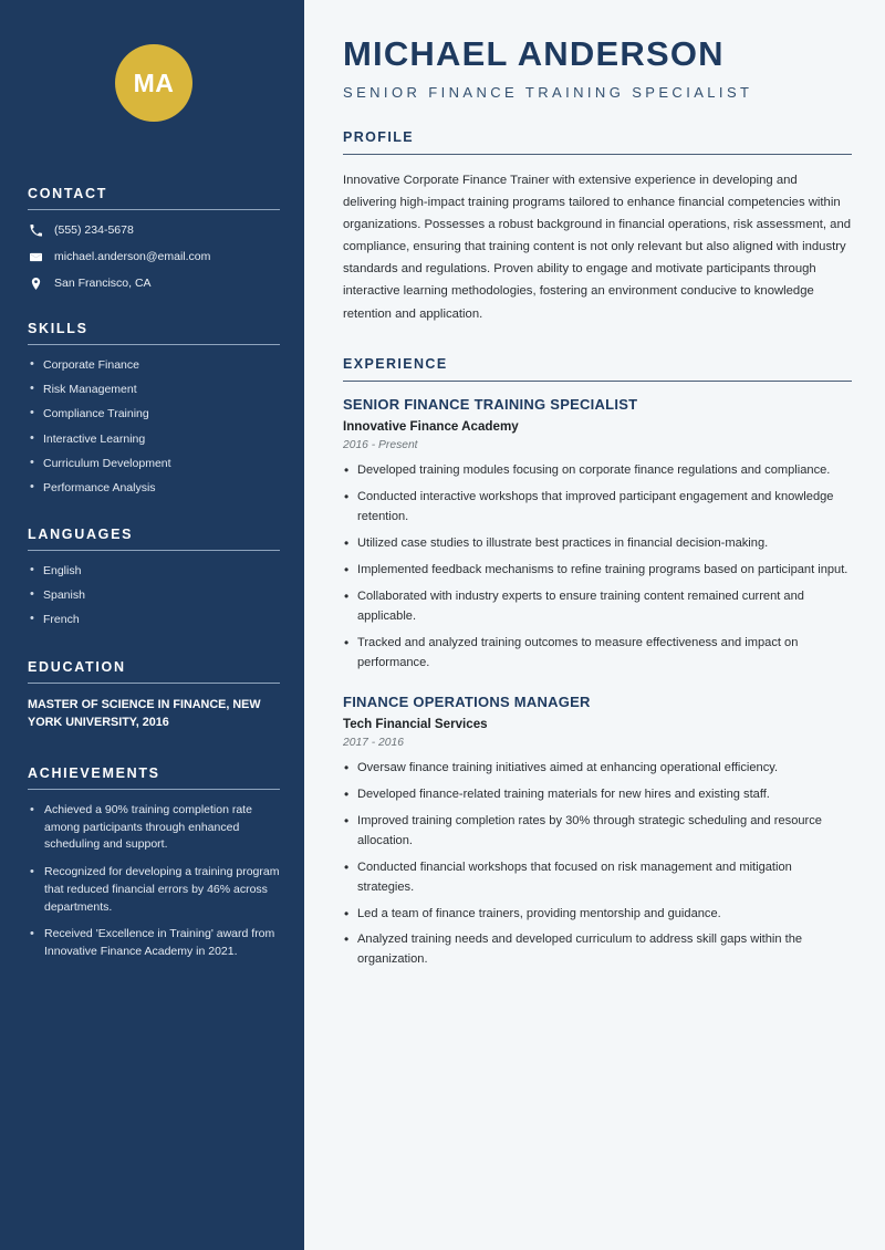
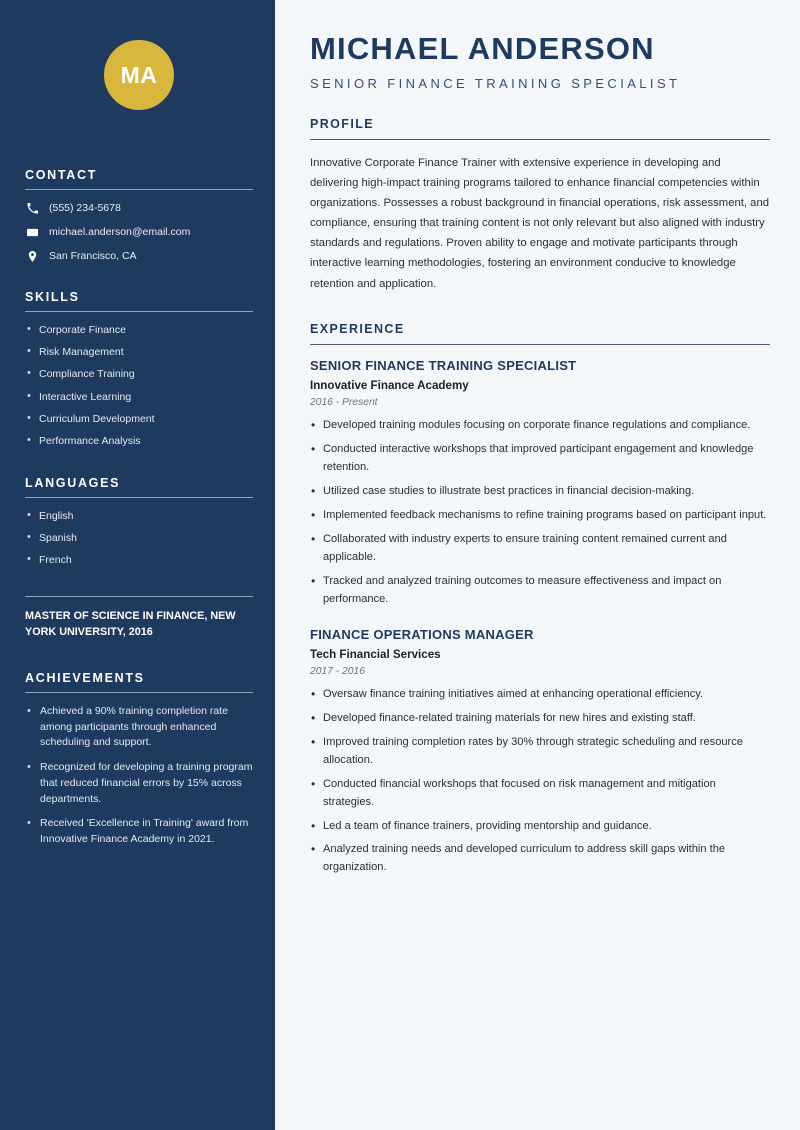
  MA
  CONTACT
  (555) 234-5678
  michael.anderson@email.com
  San Francisco, CA
  SKILLS
  Corporate Finance
  Risk Management
  Compliance Training
  Interactive Learning
  Curriculum Development
  Performance Analysis
  LANGUAGES
  English
  Spanish
  French
- EDUCATION
  MASTER OF SCIENCE IN FINANCE, NEW YORK UNIVERSITY, 2016
  ACHIEVEMENTS
  Achieved a 90% training completion rate among participants through enhanced scheduling and support.
- Recognized for developing a training program that reduced financial errors by 46% across departments.
+ Recognized for developing a training program that reduced financial errors by 15% across departments.
  Received 'Excellence in Training' award from Innovative Finance Academy in 2021.
  MICHAEL ANDERSON
  SENIOR FINANCE TRAINING SPECIALIST
  PROFILE
  Innovative Corporate Finance Trainer with extensive experience in developing and delivering high-impact training programs tailored to enhance financial competencies within organizations. Possesses a robust background in financial operations, risk assessment, and compliance, ensuring that training content is not only relevant but also aligned with industry standards and regulations. Proven ability to engage and motivate participants through interactive learning methodologies, fostering an environment conducive to knowledge retention and application.
  EXPERIENCE
  SENIOR FINANCE TRAINING SPECIALIST
  Innovative Finance Academy
  2016 - Present
  Developed training modules focusing on corporate finance regulations and compliance.
  Conducted interactive workshops that improved participant engagement and knowledge retention.
  Utilized case studies to illustrate best practices in financial decision-making.
  Implemented feedback mechanisms to refine training programs based on participant input.
  Collaborated with industry experts to ensure training content remained current and applicable.
  Tracked and analyzed training outcomes to measure effectiveness and impact on performance.
  FINANCE OPERATIONS MANAGER
  Tech Financial Services
  2017 - 2016
  Oversaw finance training initiatives aimed at enhancing operational efficiency.
  Developed finance-related training materials for new hires and existing staff.
  Improved training completion rates by 30% through strategic scheduling and resource allocation.
  Conducted financial workshops that focused on risk management and mitigation strategies.
  Led a team of finance trainers, providing mentorship and guidance.
  Analyzed training needs and developed curriculum to address skill gaps within the organization.
